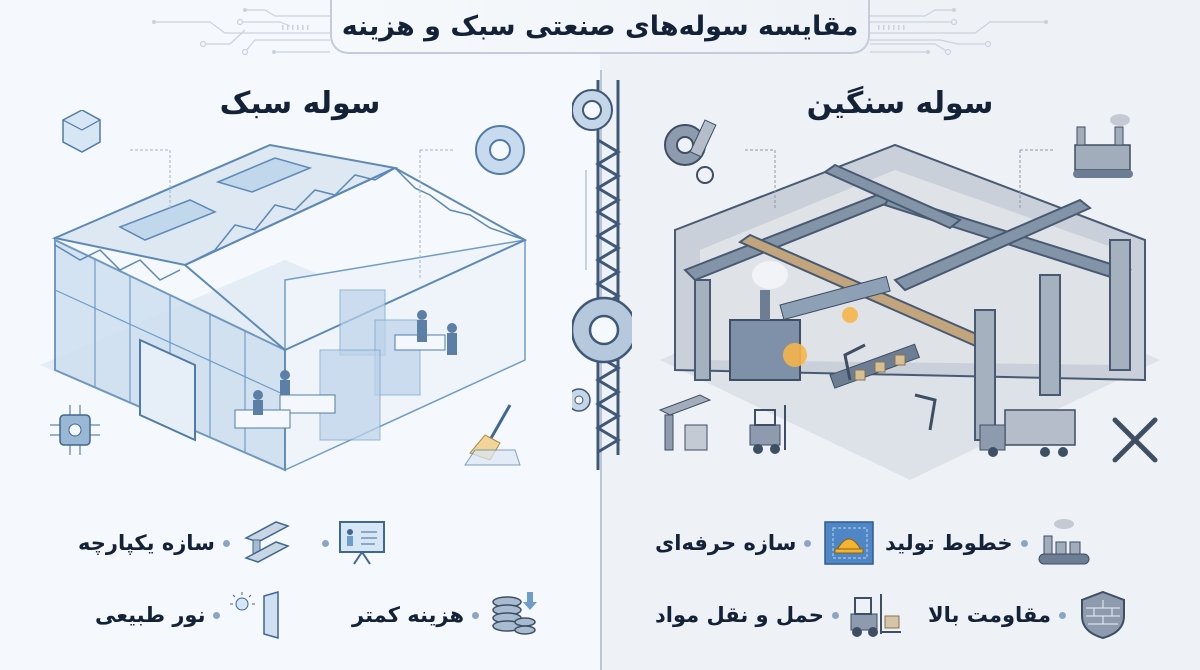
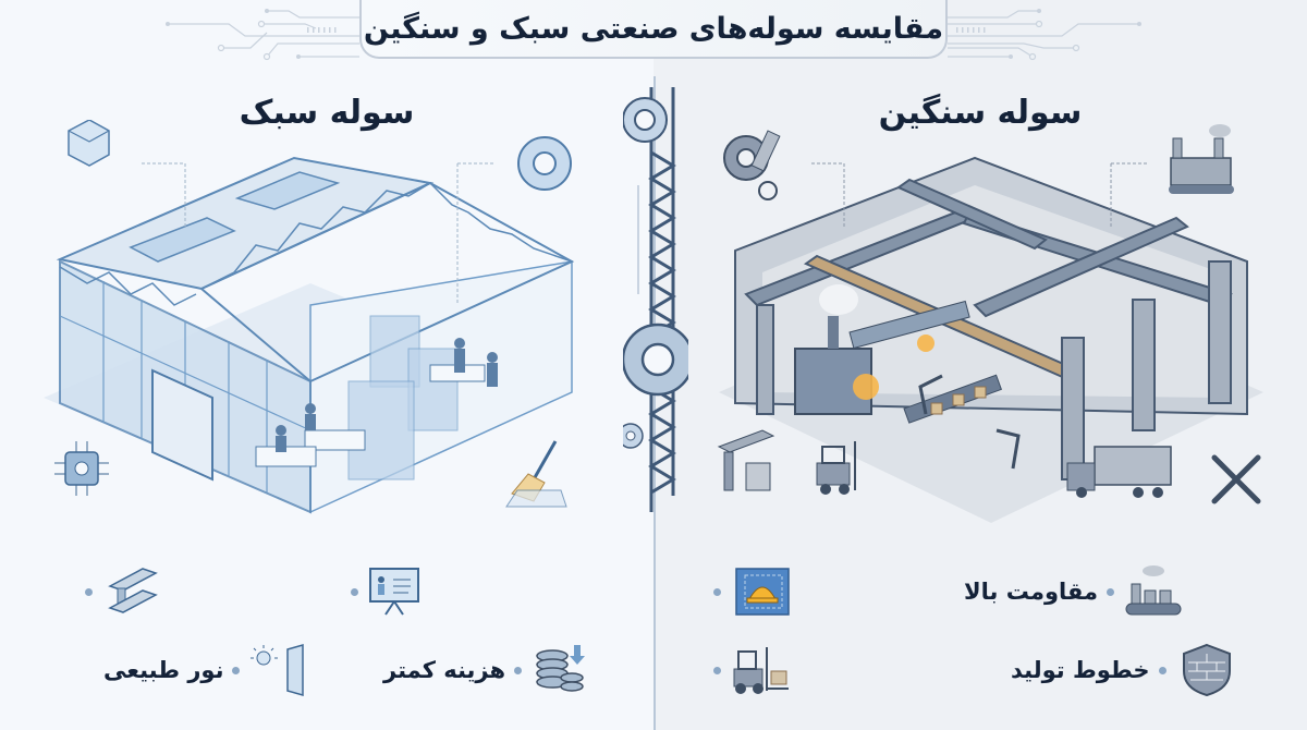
- مقایسه سوله‌های صنعتی سبک و هزینه
+ مقایسه سوله‌های صنعتی سبک و سنگین
  سوله سبک
  سوله سنگین
- سازه یکپارچه
  هزینه کمتر
  نور طبیعی
- خطوط تولید
+ مقاومت بالا
- سازه حرفه‌ای
- مقاومت بالا
+ خطوط تولید
- حمل و نقل مواد
